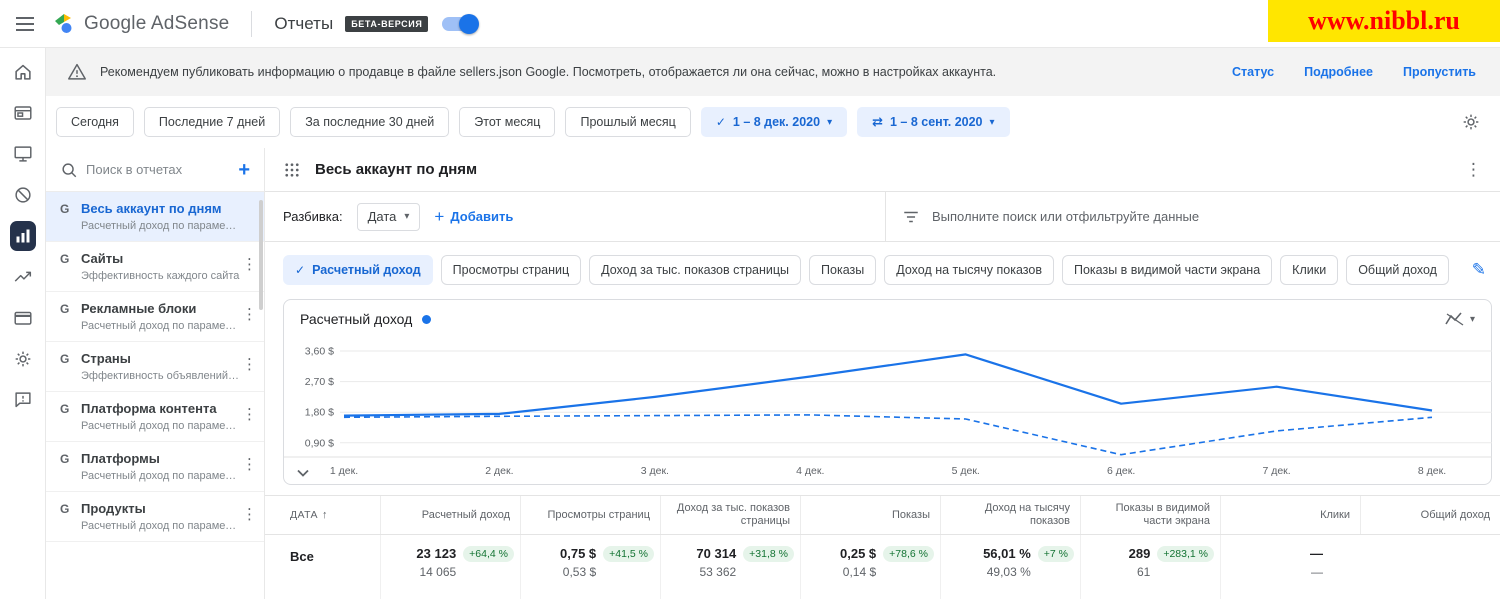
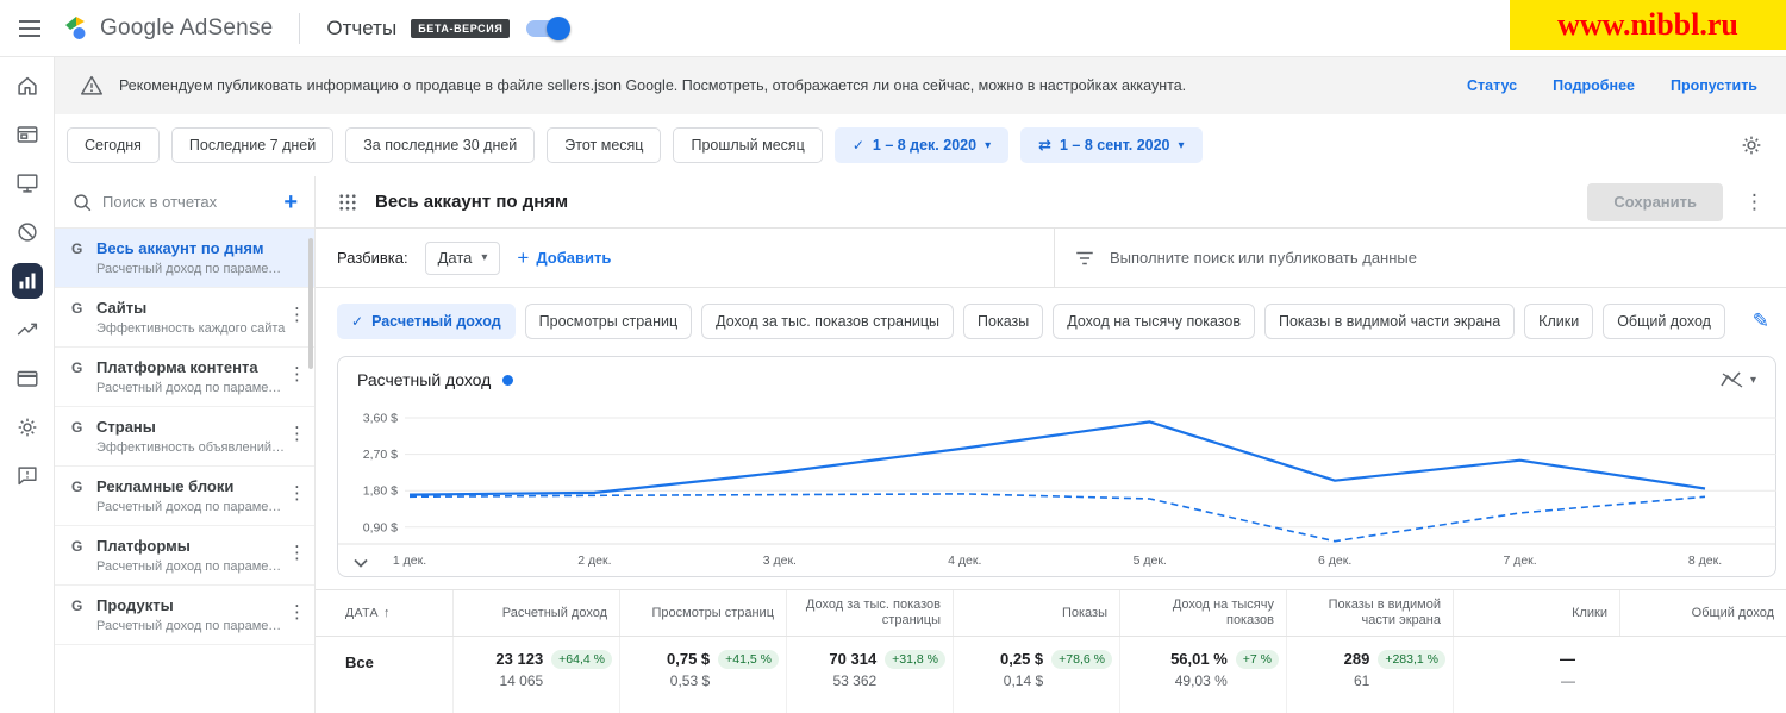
  www.nibbl.ru
  Google AdSense
  Отчеты
  БЕТА-ВЕРСИЯ
  Рекомендуем публиковать информацию о продавце в файле sellers.json Google. Посмотреть, отображается ли она сейчас, можно в настройках аккаунта.
  Статус
  Подробнее
  Пропустить
  Сегодня
  Последние 7 дней
  За последние 30 дней
  Этот месяц
  Прошлый месяц
  ✓
  1 – 8 дек. 2020
  ▾
  ⇄
  1 – 8 сент. 2020
  ▾
  Поиск в отчетах
  +
  G
  Весь аккаунт по дням
  Расчетный доход по параметру
  G
  Сайты
  Эффективность каждого сайта
  ⋮
  G
- Рекламные блоки
+ Платформа контента
  Расчетный доход по парамет…
  ⋮
  G
  Страны
  Эффективность объявлений …
  ⋮
  G
- Платформа контента
+ Рекламные блоки
  Расчетный доход по парамет…
  ⋮
  G
  Платформы
  Расчетный доход по парамет…
  ⋮
  G
  Продукты
  Расчетный доход по парамет…
  ⋮
  Весь аккаунт по дням
+ Сохранить
  ⋮
  Разбивка:
  Дата
  ▾
  +
  Добавить
- Выполните поиск или отфильтруйте данные
+ Выполните поиск или публиковать данные
  ✓
  Расчетный доход
  Просмотры страниц
  Доход за тыс. показов страницы
  Показы
  Доход на тысячу показов
  Показы в видимой части экрана
  Клики
  Общий доход
  ✎
  Расчетный доход
  ▾
  3,60 $
  2,70 $
  1,80 $
  0,90 $
  1 дек.
  2 дек.
  3 дек.
  4 дек.
  5 дек.
  6 дек.
  7 дек.
  8 дек.
  ДАТА
  ↑
  Расчетный доход
  Просмотры страниц
  Доход за тыс. показов страницы
  Показы
  Доход на тысячу показов
  Показы в видимой части экрана
  Клики
  Общий доход
  Все
  23 123
  14 065
  +64,4 %
  0,75 $
  0,53 $
  +41,5 %
  70 314
  53 362
  +31,8 %
  0,25 $
  0,14 $
  +78,6 %
  56,01 %
  49,03 %
  +7 %
  289
  61
  +283,1 %
  —
  —
